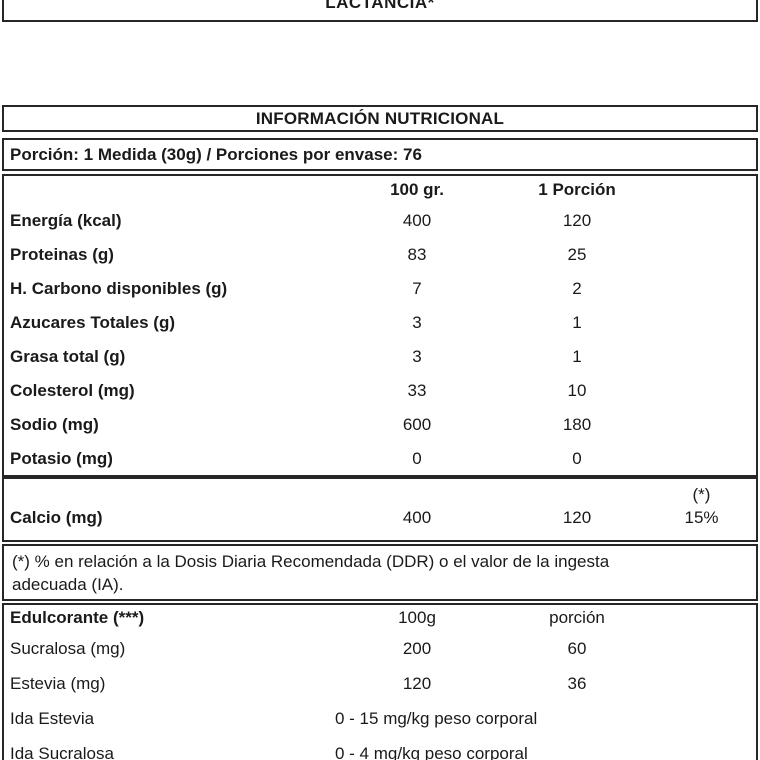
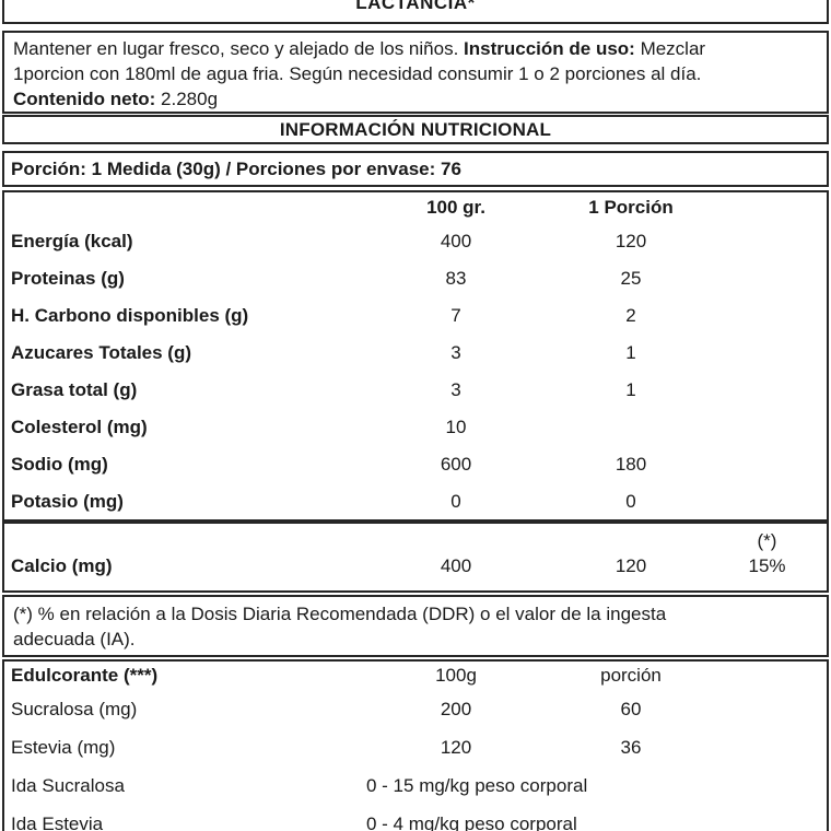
  LACTANCIA*
+ Mantener en lugar fresco, seco y alejado de los niños. Instrucción de uso: Mezclar
+ 1porcion con 180ml de agua fria. Según necesidad consumir 1 o 2 porciones al día.
+ Contenido neto: 2.280g
  INFORMACIÓN NUTRICIONAL
  Porción: 1 Medida (30g) / Porciones por envase: 76
  100 gr.
  1 Porción
  Energía (kcal)
  400
  120
  Proteinas (g)
  83
  25
  H. Carbono disponibles (g)
  7
  2
  Azucares Totales (g)
  3
  1
  Grasa total (g)
  3
  1
  Colesterol (mg)
- 33
  10
  Sodio (mg)
  600
  180
  Potasio (mg)
  0
  0
  (*)
  Calcio (mg)
  400
  120
  15%
  (*) % en relación a la Dosis Diaria Recomendada (DDR) o el valor de la ingesta
  adecuada (IA).
  Edulcorante (***)
  100g
  porción
  Sucralosa (mg)
  200
  60
  Estevia (mg)
  120
  36
- Ida Estevia
+ Ida Sucralosa
  0 - 15 mg/kg peso corporal
- Ida Sucralosa
+ Ida Estevia
  0 - 4 mg/kg peso corporal
